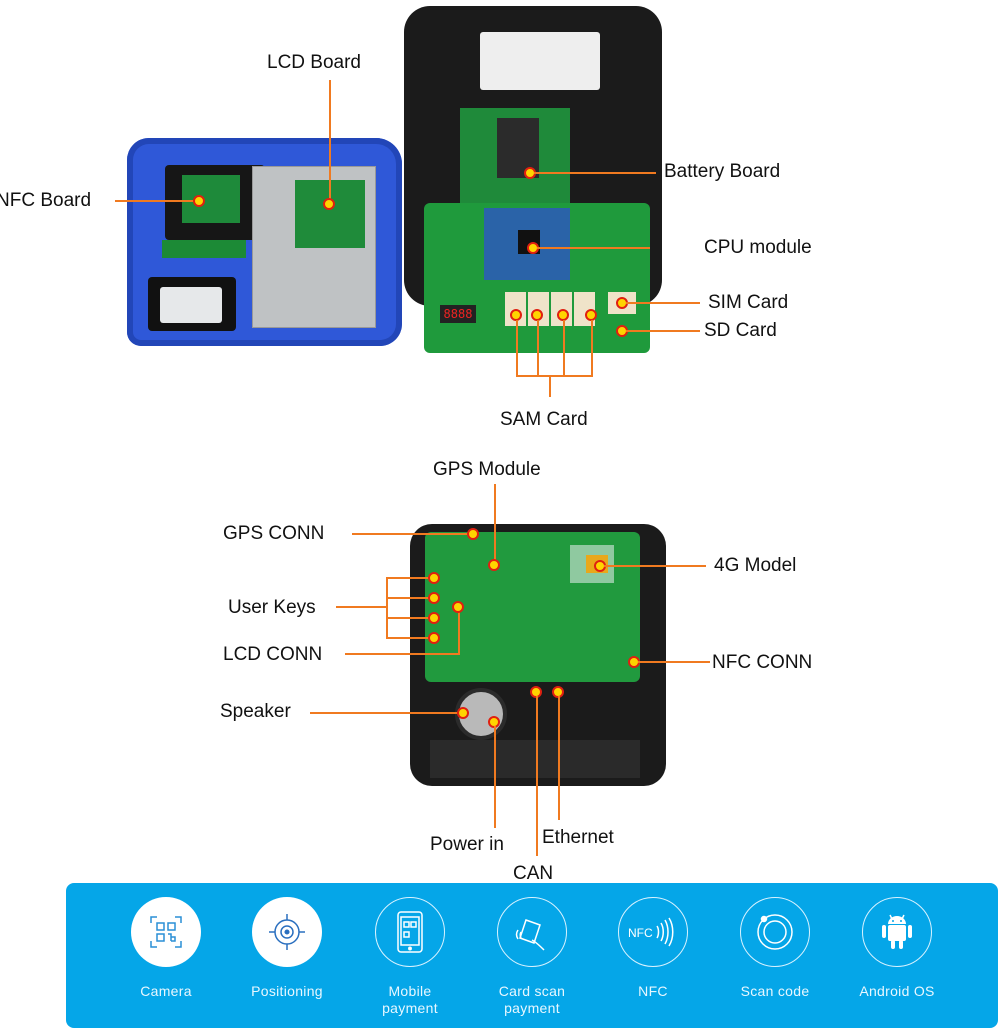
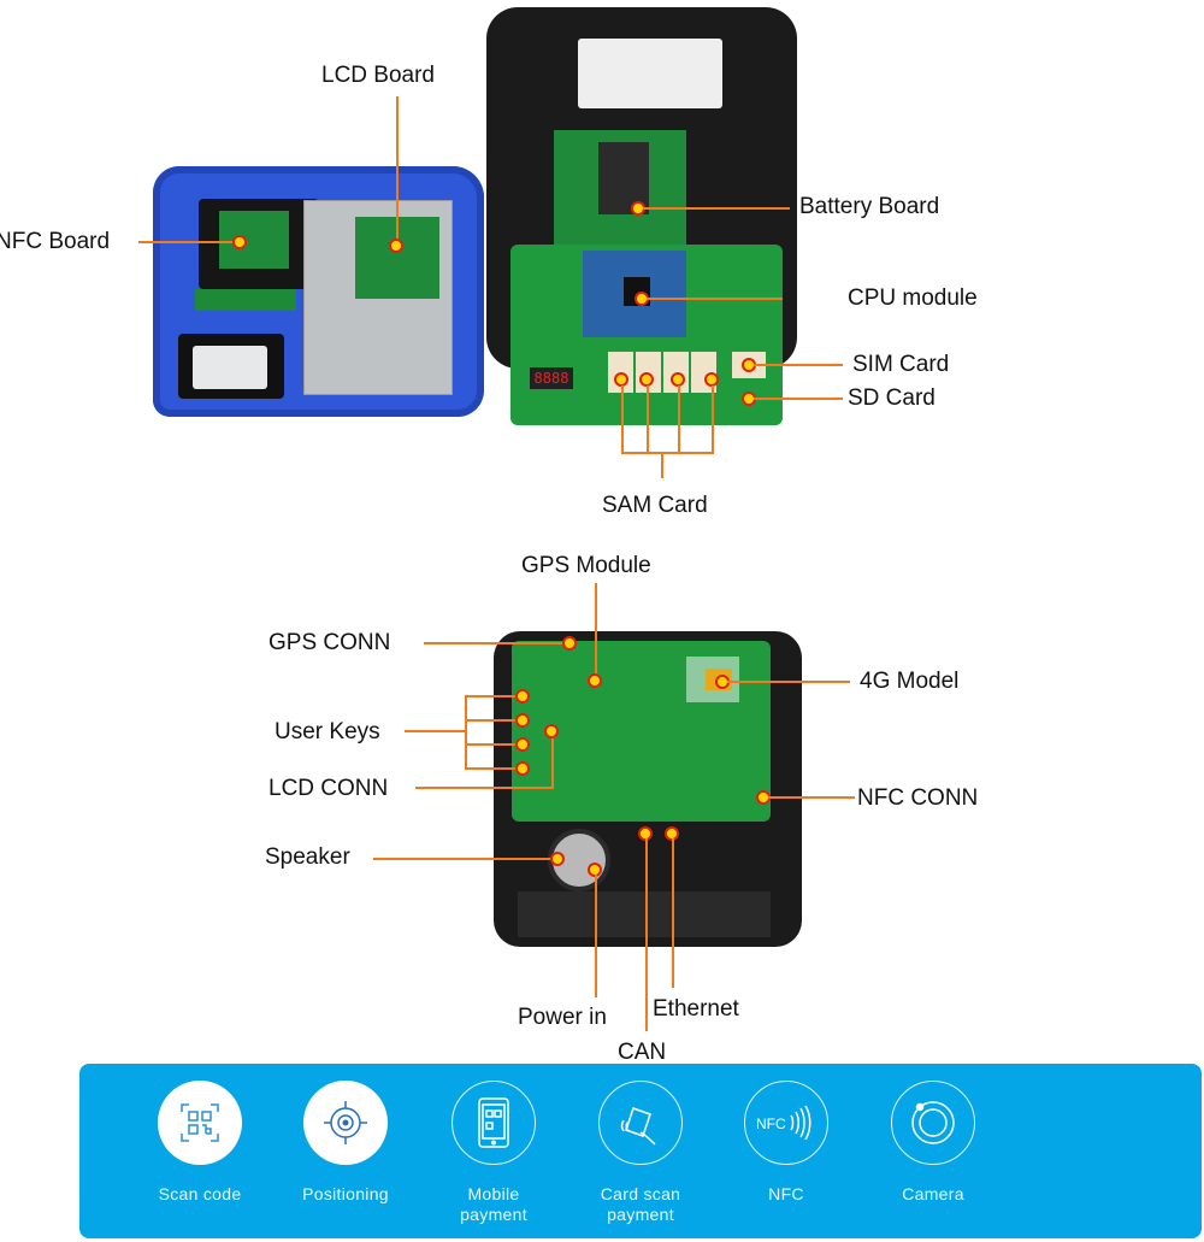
  8888
  LCD Board
  NFC Board
  Battery Board
  CPU module
  SIM Card
  SD Card
  SAM Card
  GPS Module
  GPS CONN
  4G Model
  User Keys
  LCD CONN
  NFC CONN
  Speaker
  Power in
  CAN
  Ethernet
- Camera
+ Scan code
  Positioning
  Mobile
  payment
  Card scan
  payment
  NFC
  NFC
- Scan code
+ Camera
- Android OS
